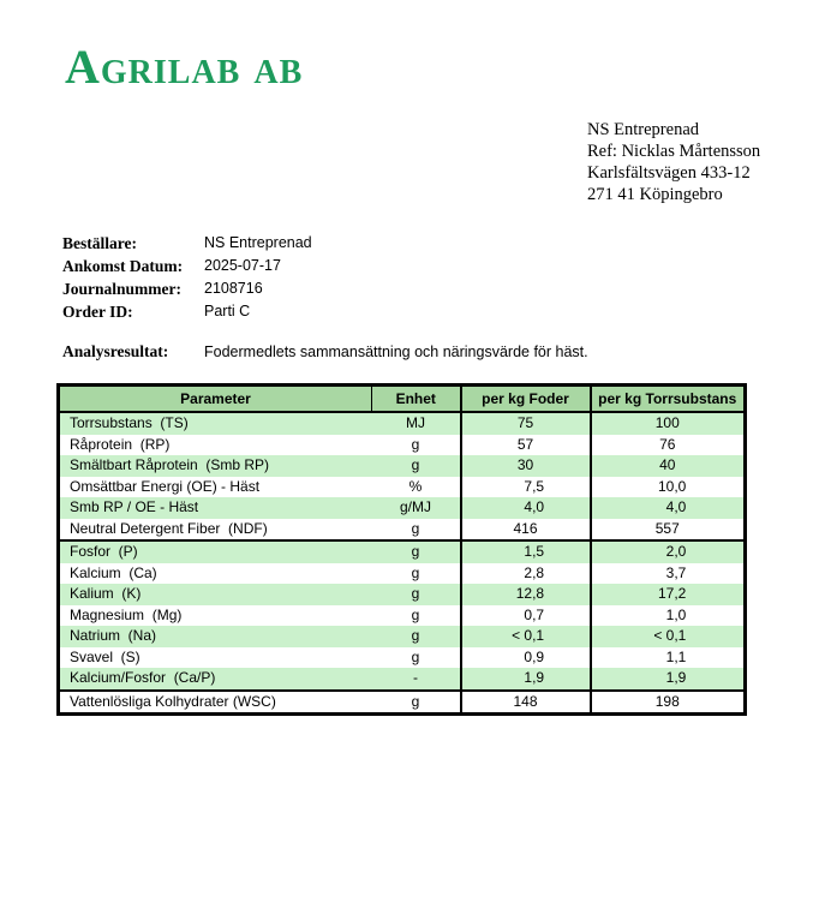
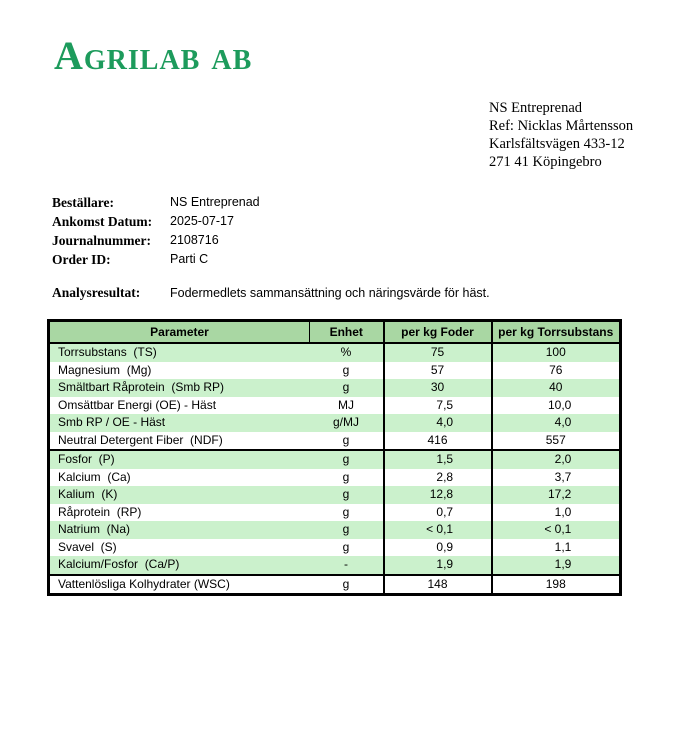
  Agrilab ab
  NS Entreprenad
  Ref: Nicklas Mårtensson
  Karlsfältsvägen 433-12
  271 41 Köpingebro
  Beställare:
  NS Entreprenad
  Ankomst Datum:
  2025-07-17
  Journalnummer:
  2108716
  Order ID:
  Parti C
  Analysresultat:
  Fodermedlets sammansättning och näringsvärde för häst.
  Parameter	Enhet	per kg Foder	per kg Torrsubstans
- Torrsubstans (TS)	MJ	75	100
+ Torrsubstans (TS)	%	75	100
- Råprotein (RP)	g	57	76
+ Magnesium (Mg)	g	57	76
  Smältbart Råprotein (Smb RP)	g	30	40
- Omsättbar Energi (OE) - Häst	%	7,5	10,0
+ Omsättbar Energi (OE) - Häst	MJ	7,5	10,0
  Smb RP / OE - Häst	g/MJ	4,0	4,0
  Neutral Detergent Fiber (NDF)	g	416	557
  Fosfor (P)	g	1,5	2,0
  Kalcium (Ca)	g	2,8	3,7
  Kalium (K)	g	12,8	17,2
- Magnesium (Mg)	g	0,7	1,0
+ Råprotein (RP)	g	0,7	1,0
  Natrium (Na)	g	< 0,1	< 0,1
  Svavel (S)	g	0,9	1,1
  Kalcium/Fosfor (Ca/P)	-	1,9	1,9
  Vattenlösliga Kolhydrater (WSC)	g	148	198
